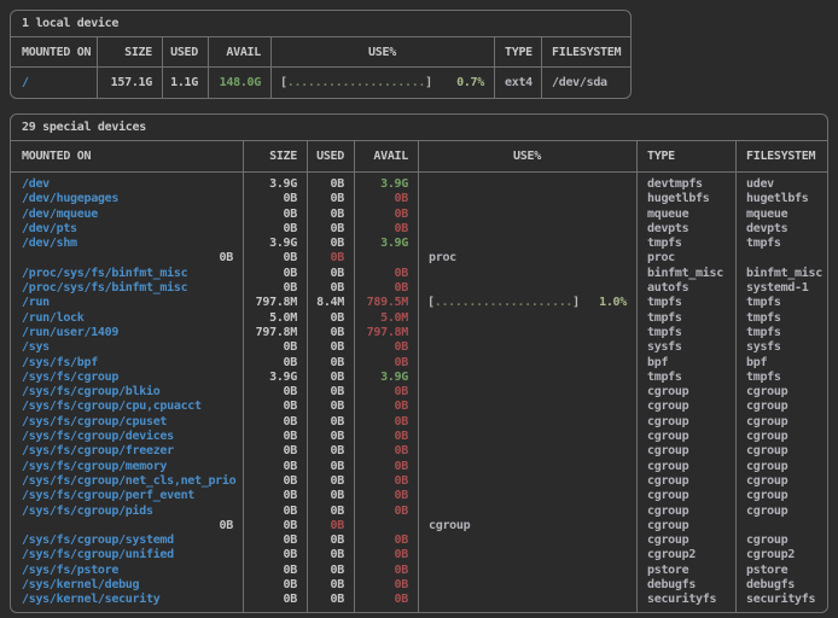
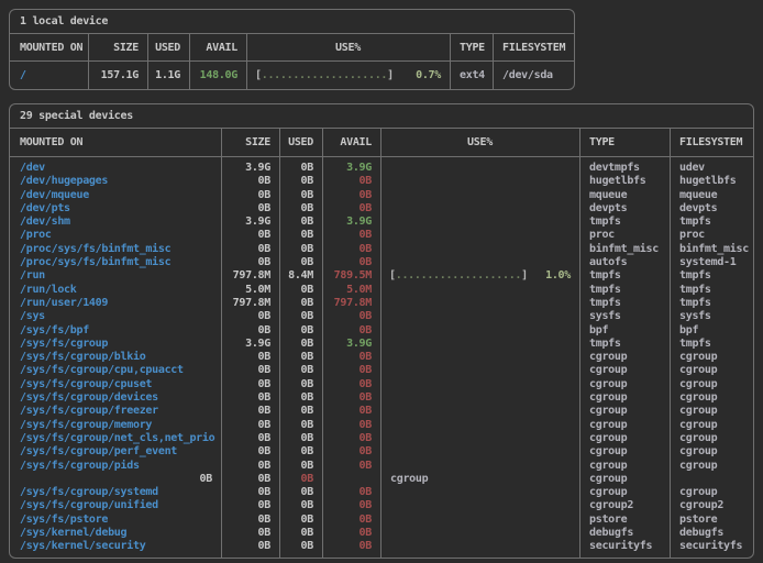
  1 local device
  MOUNTED ON
  SIZE
  USED
  AVAIL
  USE%
  TYPE
  FILESYSTEM
  /
  157.1G
  1.1G
  148.0G
  [....................]
  0.7%
  ext4
  /dev/sda
  29 special devices
  MOUNTED ON
  SIZE
  USED
  AVAIL
  USE%
  TYPE
  FILESYSTEM
  /dev
  3.9G
  0B
  3.9G
  devtmpfs
  udev
  /dev/hugepages
  0B
  0B
  0B
  hugetlbfs
  hugetlbfs
  /dev/mqueue
  0B
  0B
  0B
  mqueue
  mqueue
  /dev/pts
  0B
  0B
  0B
  devpts
  devpts
  /dev/shm
  3.9G
  0B
  3.9G
  tmpfs
  tmpfs
+ /proc
  0B
  0B
  0B
  proc
  proc
  /proc/sys/fs/binfmt_misc
  0B
  0B
  0B
  binfmt_misc
  binfmt_misc
  /proc/sys/fs/binfmt_misc
  0B
  0B
  0B
  autofs
  systemd-1
  /run
  797.8M
  8.4M
  789.5M
  [....................]
  1.0%
  tmpfs
  tmpfs
  /run/lock
  5.0M
  0B
  5.0M
  tmpfs
  tmpfs
  /run/user/1409
  797.8M
  0B
  797.8M
  tmpfs
  tmpfs
  /sys
  0B
  0B
  0B
  sysfs
  sysfs
  /sys/fs/bpf
  0B
  0B
  0B
  bpf
  bpf
  /sys/fs/cgroup
  3.9G
  0B
  3.9G
  tmpfs
  tmpfs
  /sys/fs/cgroup/blkio
  0B
  0B
  0B
  cgroup
  cgroup
  /sys/fs/cgroup/cpu,cpuacct
  0B
  0B
  0B
  cgroup
  cgroup
  /sys/fs/cgroup/cpuset
  0B
  0B
  0B
  cgroup
  cgroup
  /sys/fs/cgroup/devices
  0B
  0B
  0B
  cgroup
  cgroup
  /sys/fs/cgroup/freezer
  0B
  0B
  0B
  cgroup
  cgroup
  /sys/fs/cgroup/memory
  0B
  0B
  0B
  cgroup
  cgroup
  /sys/fs/cgroup/net_cls,net_prio
  0B
  0B
  0B
  cgroup
  cgroup
  /sys/fs/cgroup/perf_event
  0B
  0B
  0B
  cgroup
  cgroup
  /sys/fs/cgroup/pids
  0B
  0B
  0B
  cgroup
  cgroup
  0B
  0B
  0B
  cgroup
  cgroup
  /sys/fs/cgroup/systemd
  0B
  0B
  0B
  cgroup
  cgroup
  /sys/fs/cgroup/unified
  0B
  0B
  0B
  cgroup2
  cgroup2
  /sys/fs/pstore
  0B
  0B
  0B
  pstore
  pstore
  /sys/kernel/debug
  0B
  0B
  0B
  debugfs
  debugfs
  /sys/kernel/security
  0B
  0B
  0B
  securityfs
  securityfs
